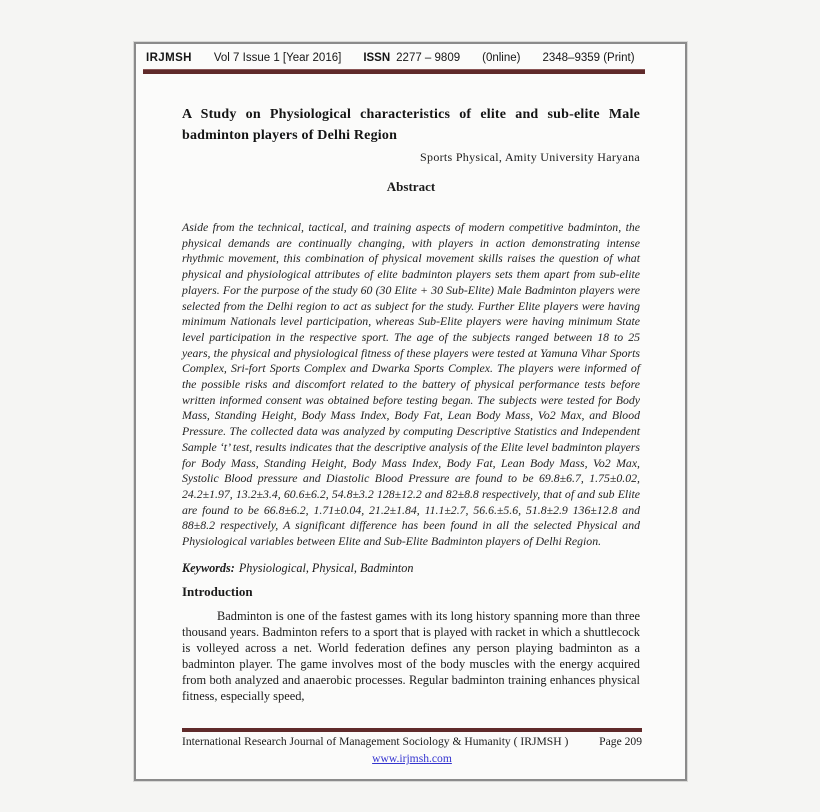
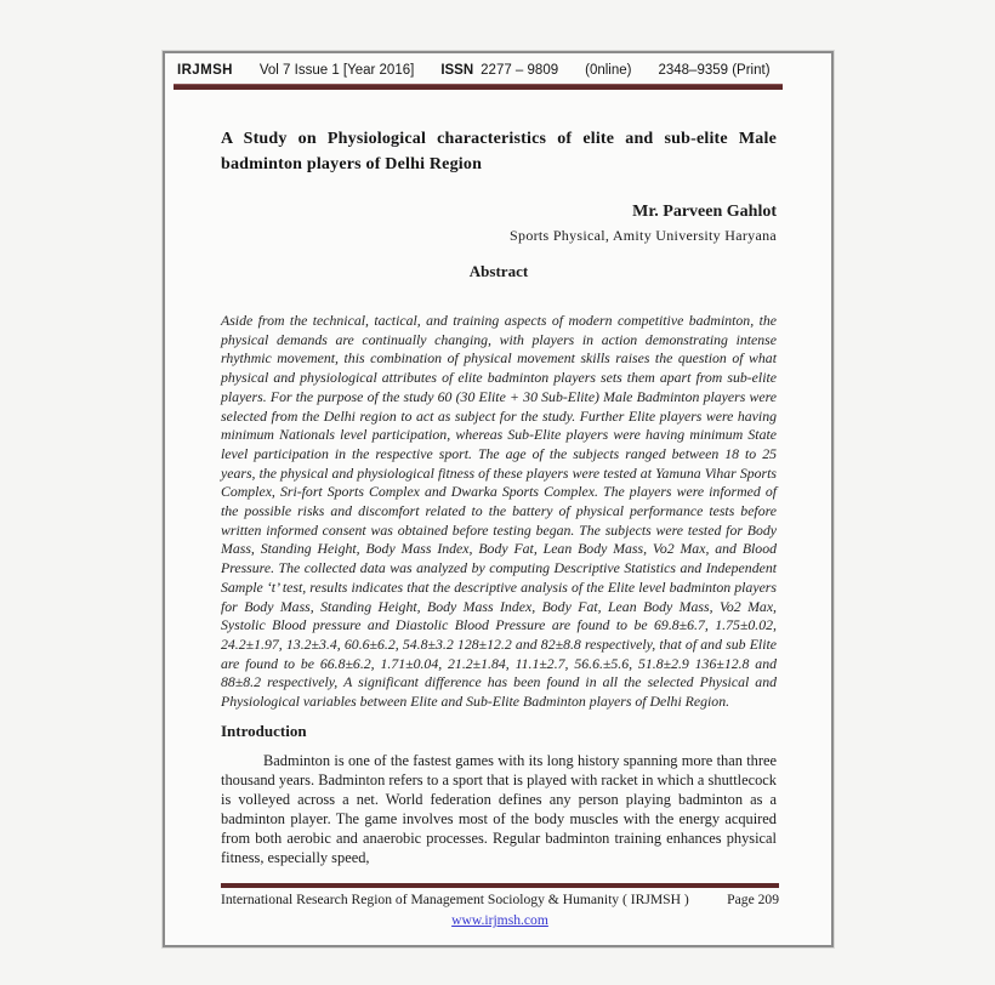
  IRJMSH
  Vol 7 Issue 1 [Year 2016]
  ISSN 2277 – 9809
  (0nline)
  2348–9359 (Print)
  A Study on Physiological characteristics of elite and sub-elite Male badminton players of Delhi Region
+ Mr. Parveen Gahlot
  Sports Physical, Amity University Haryana
  Abstract
  Aside from the technical, tactical, and training aspects of modern competitive badminton, the physical demands are continually changing, with players in action demonstrating intense rhythmic movement, this combination of physical movement skills raises the question of what physical and physiological attributes of elite badminton players sets them apart from sub-elite players. For the purpose of the study 60 (30 Elite + 30 Sub-Elite) Male Badminton players were selected from the Delhi region to act as subject for the study. Further Elite players were having minimum Nationals level participation, whereas Sub-Elite players were having minimum State level participation in the respective sport. The age of the subjects ranged between 18 to 25 years, the physical and physiological fitness of these players were tested at Yamuna Vihar Sports Complex, Sri-fort Sports Complex and Dwarka Sports Complex. The players were informed of the possible risks and discomfort related to the battery of physical performance tests before written informed consent was obtained before testing began. The subjects were tested for Body Mass, Standing Height, Body Mass Index, Body Fat, Lean Body Mass, Vo2 Max, and Blood Pressure. The collected data was analyzed by computing Descriptive Statistics and Independent Sample ‘t’ test, results indicates that the descriptive analysis of the Elite level badminton players for Body Mass, Standing Height, Body Mass Index, Body Fat, Lean Body Mass, Vo2 Max, Systolic Blood pressure and Diastolic Blood Pressure are found to be 69.8±6.7, 1.75±0.02, 24.2±1.97, 13.2±3.4, 60.6±6.2, 54.8±3.2 128±12.2 and 82±8.8 respectively, that of and sub Elite are found to be 66.8±6.2, 1.71±0.04, 21.2±1.84, 11.1±2.7, 56.6.±5.6, 51.8±2.9 136±12.8 and 88±8.2 respectively, A significant difference has been found in all the selected Physical and Physiological variables between Elite and Sub-Elite Badminton players of Delhi Region.
- Keywords: Physiological, Physical, Badminton
  Introduction
- Badminton is one of the fastest games with its long history spanning more than three thousand years. Badminton refers to a sport that is played with racket in which a shuttlecock is volleyed across a net. World federation defines any person playing badminton as a badminton player. The game involves most of the body muscles with the energy acquired from both analyzed and anaerobic processes. Regular badminton training enhances physical fitness, especially speed,
+ Badminton is one of the fastest games with its long history spanning more than three thousand years. Badminton refers to a sport that is played with racket in which a shuttlecock is volleyed across a net. World federation defines any person playing badminton as a badminton player. The game involves most of the body muscles with the energy acquired from both aerobic and anaerobic processes. Regular badminton training enhances physical fitness, especially speed,
- International Research Journal of Management Sociology & Humanity ( IRJMSH )
+ International Research Region of Management Sociology & Humanity ( IRJMSH )
  Page 209
  www.irjmsh.com
